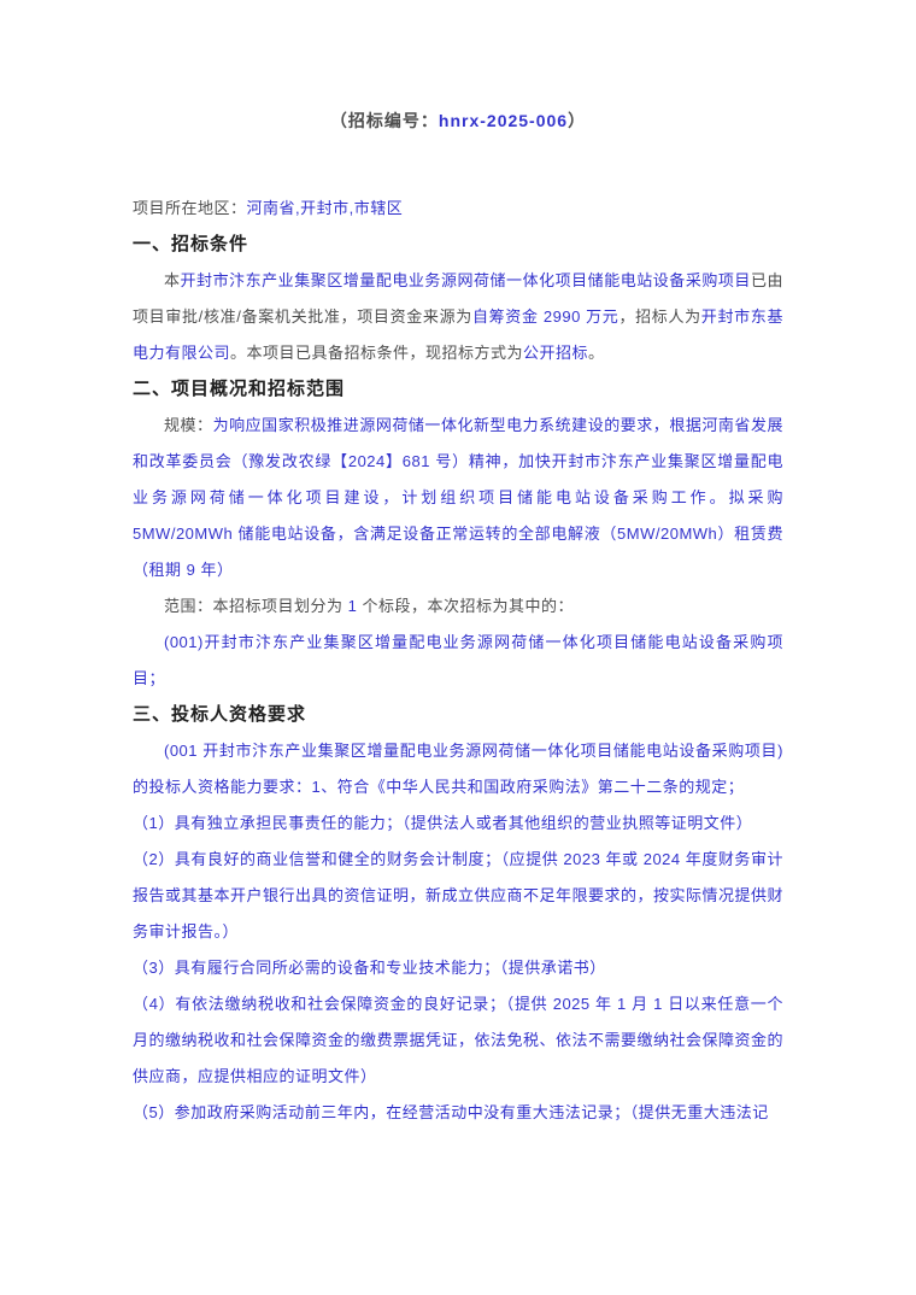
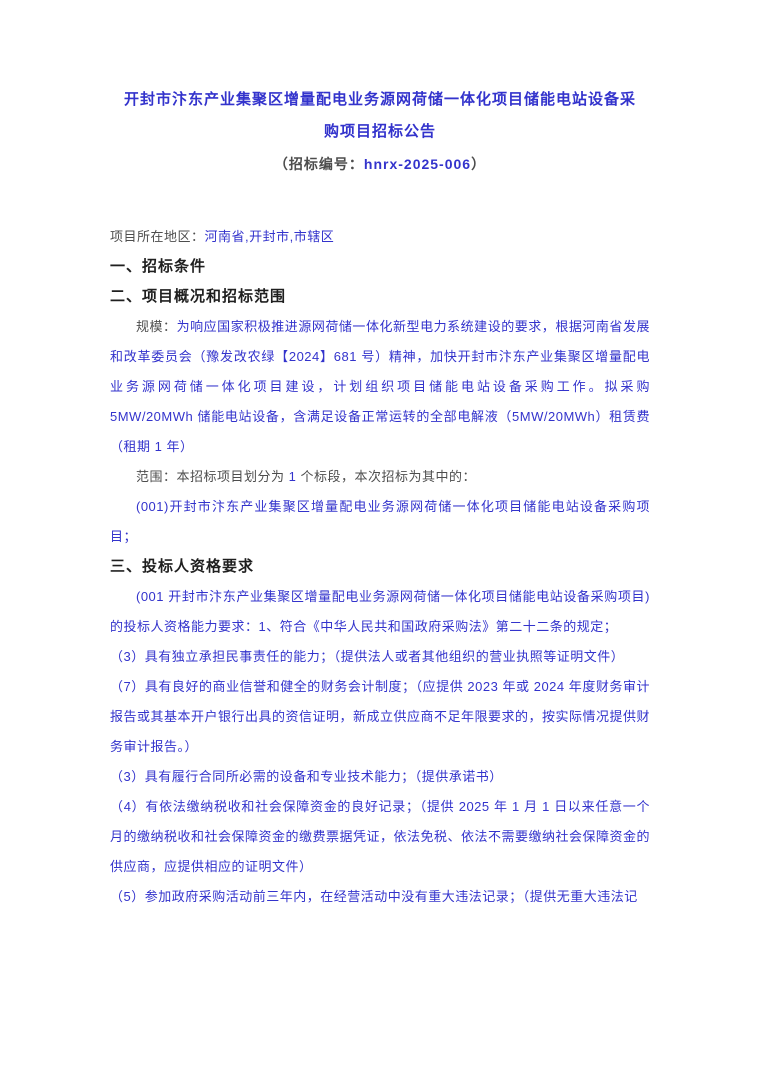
+ 开封市汴东产业集聚区增量配电业务源网荷储一体化项目储能电站设备采购项目招标公告
  （招标编号：hnrx-2025-006）
  项目所在地区：河南省,开封市,市辖区
  一、招标条件
- 本开封市汴东产业集聚区增量配电业务源网荷储一体化项目储能电站设备采购项目已由项目审批/核准/备案机关批准，项目资金来源为自筹资金 2990 万元，招标人为开封市东基电力有限公司。本项目已具备招标条件，现招标方式为公开招标。
  二、项目概况和招标范围
- 规模：为响应国家积极推进源网荷储一体化新型电力系统建设的要求，根据河南省发展和改革委员会（豫发改农绿【2024】681 号）精神，加快开封市汴东产业集聚区增量配电业务源网荷储一体化项目建设，计划组织项目储能电站设备采购工作。拟采购 5MW/20MWh 储能电站设备，含满足设备正常运转的全部电解液（5MW/20MWh）租赁费（租期 9 年）
+ 规模：为响应国家积极推进源网荷储一体化新型电力系统建设的要求，根据河南省发展和改革委员会（豫发改农绿【2024】681 号）精神，加快开封市汴东产业集聚区增量配电业务源网荷储一体化项目建设，计划组织项目储能电站设备采购工作。拟采购 5MW/20MWh 储能电站设备，含满足设备正常运转的全部电解液（5MW/20MWh）租赁费（租期 1 年）
  范围：本招标项目划分为 1 个标段，本次招标为其中的：
  (001)开封市汴东产业集聚区增量配电业务源网荷储一体化项目储能电站设备采购项目；
  三、投标人资格要求
  (001 开封市汴东产业集聚区增量配电业务源网荷储一体化项目储能电站设备采购项目)的投标人资格能力要求：1、符合《中华人民共和国政府采购法》第二十二条的规定；
- （1）具有独立承担民事责任的能力；（提供法人或者其他组织的营业执照等证明文件）
+ （3）具有独立承担民事责任的能力；（提供法人或者其他组织的营业执照等证明文件）
- （2）具有良好的商业信誉和健全的财务会计制度；（应提供 2023 年或 2024 年度财务审计报告或其基本开户银行出具的资信证明，新成立供应商不足年限要求的，按实际情况提供财务审计报告。）
+ （7）具有良好的商业信誉和健全的财务会计制度；（应提供 2023 年或 2024 年度财务审计报告或其基本开户银行出具的资信证明，新成立供应商不足年限要求的，按实际情况提供财务审计报告。）
  （3）具有履行合同所必需的设备和专业技术能力；（提供承诺书）
  （4）有依法缴纳税收和社会保障资金的良好记录；（提供 2025 年 1 月 1 日以来任意一个月的缴纳税收和社会保障资金的缴费票据凭证，依法免税、依法不需要缴纳社会保障资金的供应商，应提供相应的证明文件）
  （5）参加政府采购活动前三年内，在经营活动中没有重大违法记录；（提供无重大违法记
